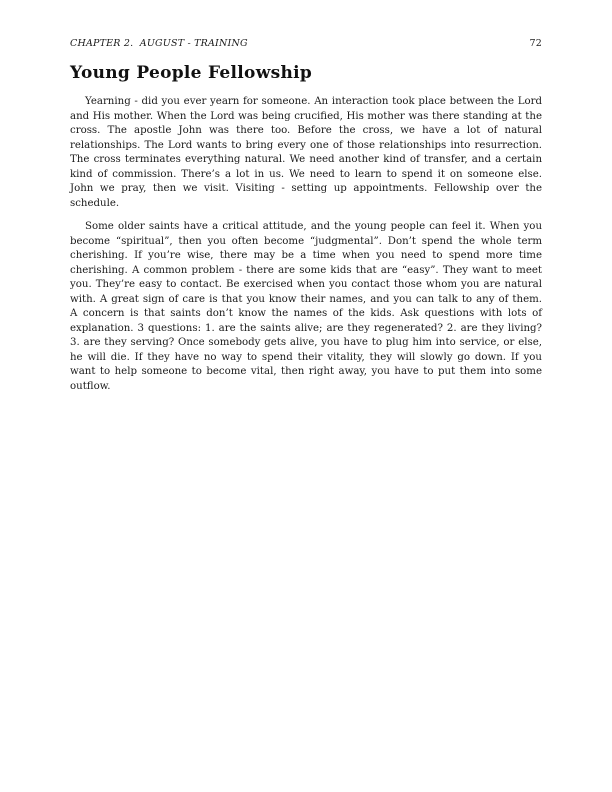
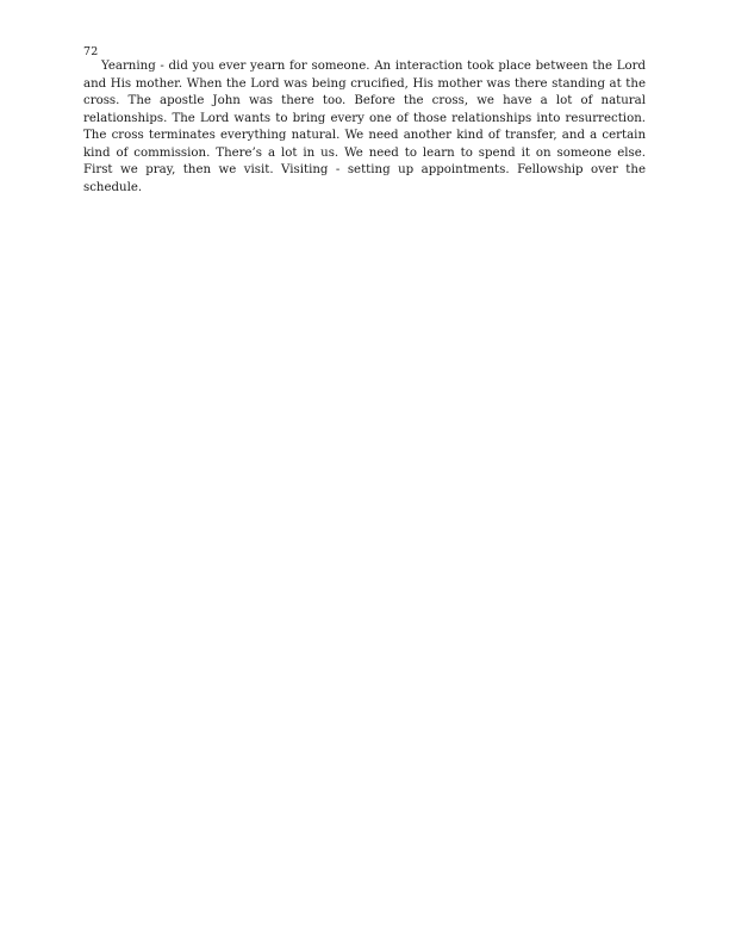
- CHAPTER 2. AUGUST - TRAINING
  72
- Young People Fellowship
- Yearning - did you ever yearn for someone. An interaction took place between the Lord and His mother. When the Lord was being crucified, His mother was there standing at the cross. The apostle John was there too. Before the cross, we have a lot of natural relationships. The Lord wants to bring every one of those relationships into resurrection. The cross terminates everything natural. We need another kind of transfer, and a certain kind of commission. There’s a lot in us. We need to learn to spend it on someone else. John we pray, then we visit. Visiting - setting up appointments. Fellowship over the schedule.
+ Yearning - did you ever yearn for someone. An interaction took place between the Lord and His mother. When the Lord was being crucified, His mother was there standing at the cross. The apostle John was there too. Before the cross, we have a lot of natural relationships. The Lord wants to bring every one of those relationships into resurrection. The cross terminates everything natural. We need another kind of transfer, and a certain kind of commission. There’s a lot in us. We need to learn to spend it on someone else. First we pray, then we visit. Visiting - setting up appointments. Fellowship over the schedule.
- Some older saints have a critical attitude, and the young people can feel it. When you become “spiritual”, then you often become “judgmental”. Don’t spend the whole term cherishing. If you’re wise, there may be a time when you need to spend more time cherishing. A common problem - there are some kids that are “easy”. They want to meet you. They’re easy to contact. Be exercised when you contact those whom you are natural with. A great sign of care is that you know their names, and you can talk to any of them. A concern is that saints don’t know the names of the kids. Ask questions with lots of explanation. 3 questions: 1. are the saints alive; are they regenerated? 2. are they living? 3. are they serving? Once somebody gets alive, you have to plug him into service, or else, he will die. If they have no way to spend their vitality, they will slowly go down. If you want to help someone to become vital, then right away, you have to put them into some outflow.
